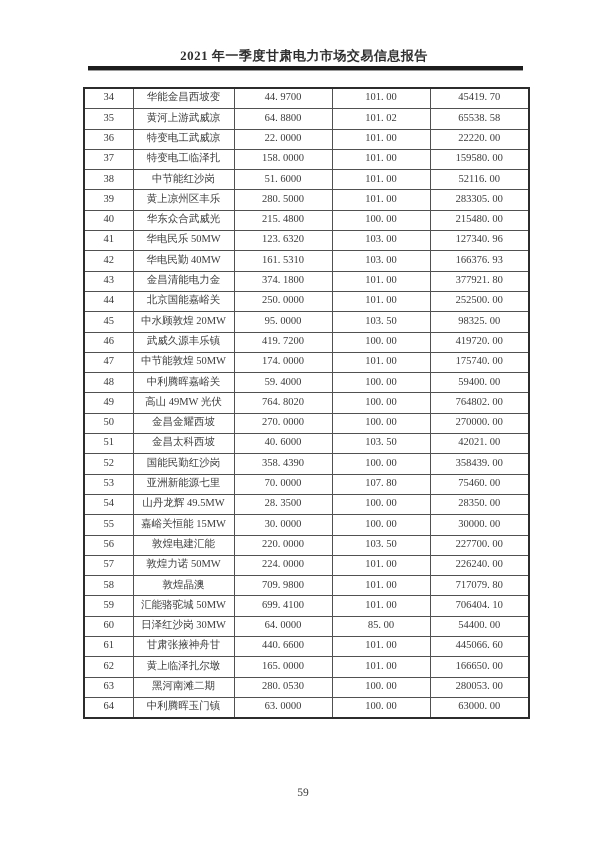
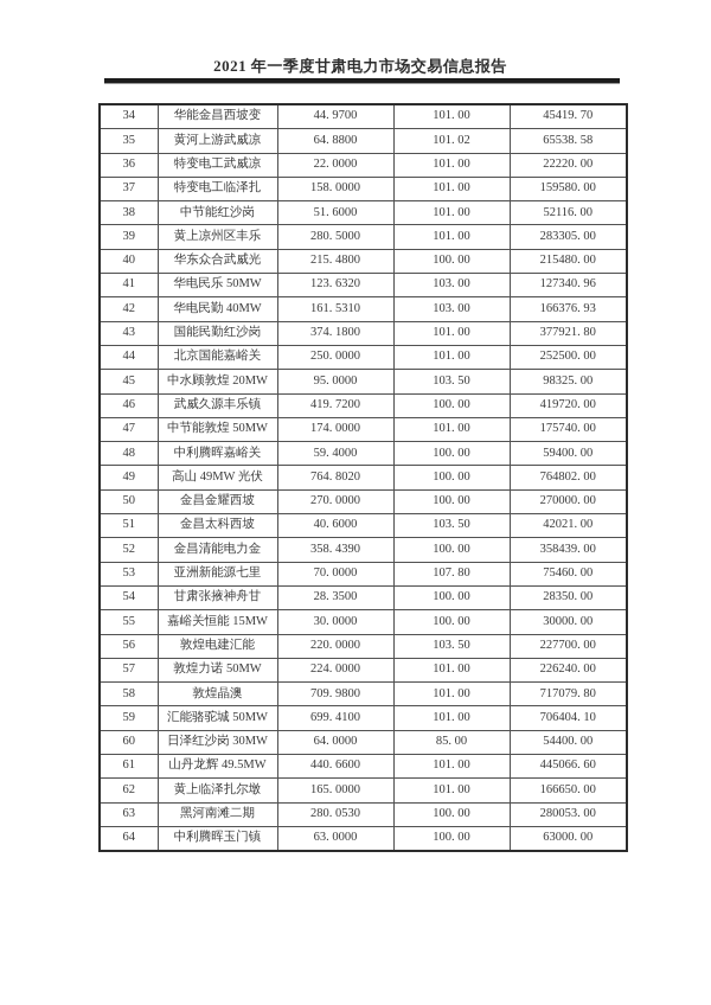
  2021 年一季度甘肃电力市场交易信息报告
  34	华能金昌西坡变	44. 9700	101. 00	45419. 70
  35	黄河上游武威凉	64. 8800	101. 02	65538. 58
  36	特变电工武威凉	22. 0000	101. 00	22220. 00
  37	特变电工临泽扎	158. 0000	101. 00	159580. 00
  38	中节能红沙岗	51. 6000	101. 00	52116. 00
  39	黄上凉州区丰乐	280. 5000	101. 00	283305. 00
  40	华东众合武威光	215. 4800	100. 00	215480. 00
  41	华电民乐 50MW	123. 6320	103. 00	127340. 96
  42	华电民勤 40MW	161. 5310	103. 00	166376. 93
- 43	金昌清能电力金	374. 1800	101. 00	377921. 80
+ 43	国能民勤红沙岗	374. 1800	101. 00	377921. 80
  44	北京国能嘉峪关	250. 0000	101. 00	252500. 00
  45	中水顾敦煌 20MW	95. 0000	103. 50	98325. 00
  46	武威久源丰乐镇	419. 7200	100. 00	419720. 00
  47	中节能敦煌 50MW	174. 0000	101. 00	175740. 00
  48	中利腾晖嘉峪关	59. 4000	100. 00	59400. 00
  49	高山 49MW 光伏	764. 8020	100. 00	764802. 00
  50	金昌金耀西坡	270. 0000	100. 00	270000. 00
  51	金昌太科西坡	40. 6000	103. 50	42021. 00
- 52	国能民勤红沙岗	358. 4390	100. 00	358439. 00
+ 52	金昌清能电力金	358. 4390	100. 00	358439. 00
  53	亚洲新能源七里	70. 0000	107. 80	75460. 00
- 54	山丹龙辉 49.5MW	28. 3500	100. 00	28350. 00
+ 54	甘肃张掖神舟甘	28. 3500	100. 00	28350. 00
  55	嘉峪关恒能 15MW	30. 0000	100. 00	30000. 00
  56	敦煌电建汇能	220. 0000	103. 50	227700. 00
  57	敦煌力诺 50MW	224. 0000	101. 00	226240. 00
  58	敦煌晶澳	709. 9800	101. 00	717079. 80
  59	汇能骆驼城 50MW	699. 4100	101. 00	706404. 10
  60	日泽红沙岗 30MW	64. 0000	85. 00	54400. 00
- 61	甘肃张掖神舟甘	440. 6600	101. 00	445066. 60
+ 61	山丹龙辉 49.5MW	440. 6600	101. 00	445066. 60
  62	黄上临泽扎尔墩	165. 0000	101. 00	166650. 00
  63	黑河南滩二期	280. 0530	100. 00	280053. 00
  64	中利腾晖玉门镇	63. 0000	100. 00	63000. 00
- 59
